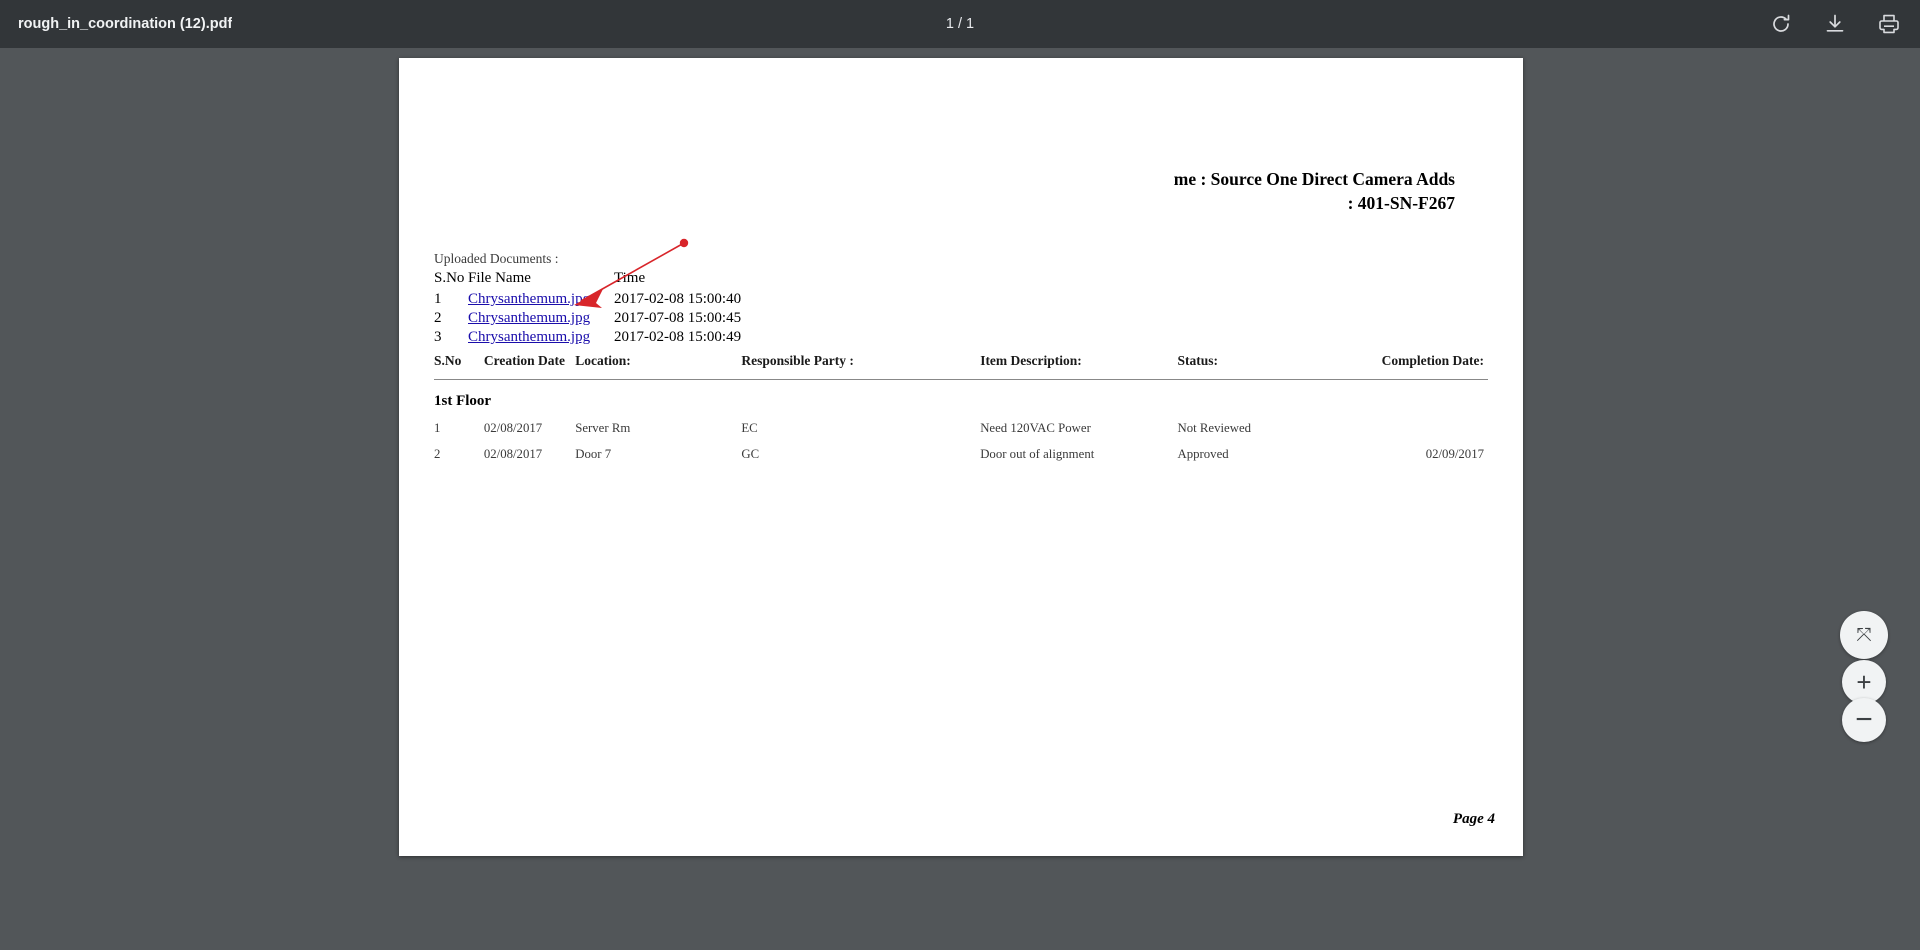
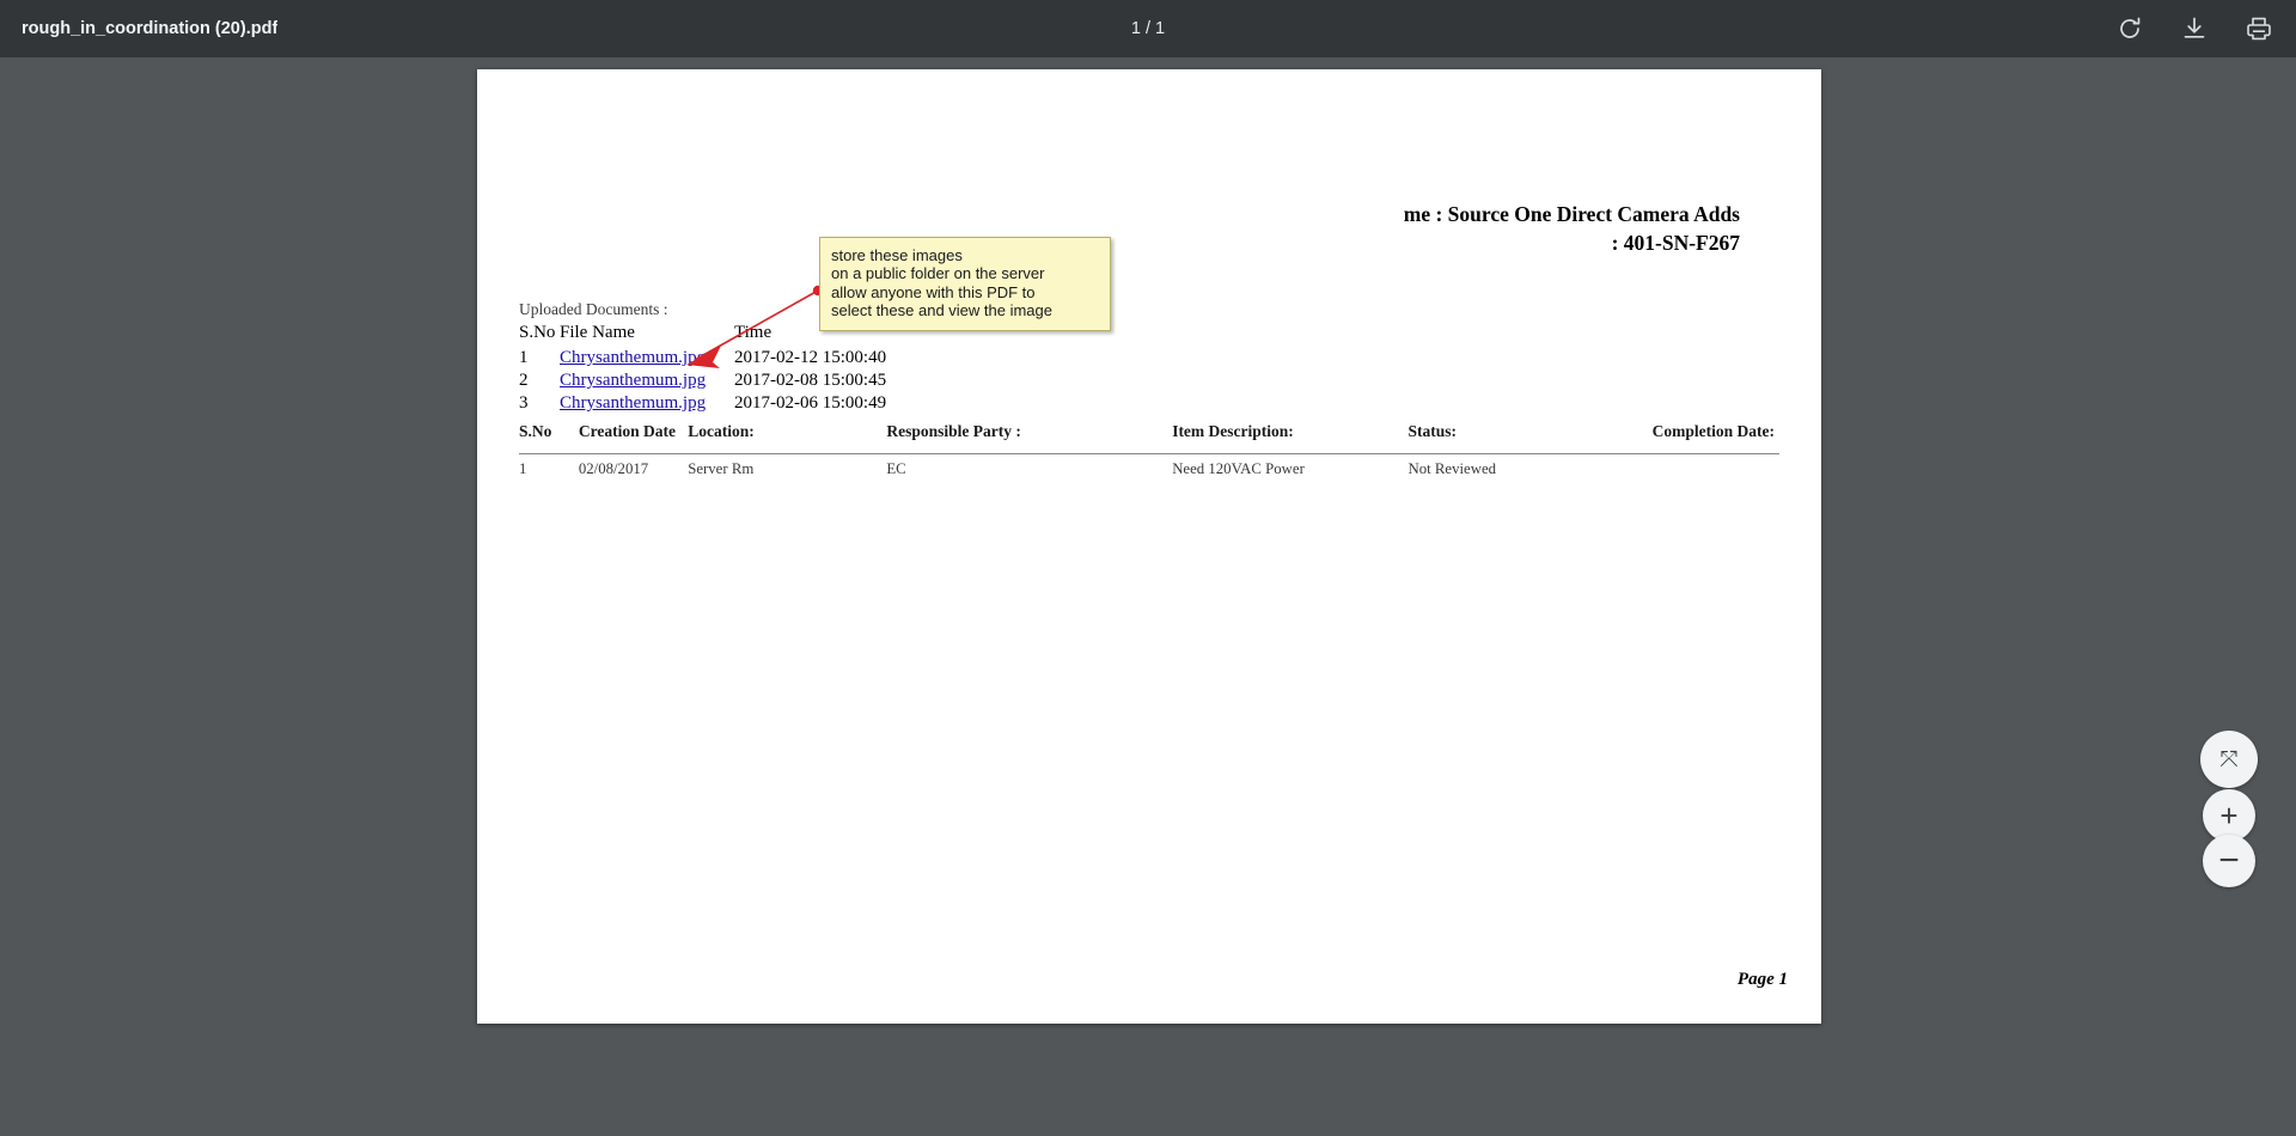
- rough_in_coordination (12).pdf
+ rough_in_coordination (20).pdf
  1 / 1
  me : Source One Direct Camera Adds
  : 401-SN-F267
  Uploaded Documents :
  S.No	File Name	Time
- 1	Chrysanthemum.jp	2017-02-08 15:00:40
+ 1	Chrysanthemum.jp	2017-02-12 15:00:40
- 2	Chrysanthemum.jpg	2017-07-08 15:00:45
+ 2	Chrysanthemum.jpg	2017-02-08 15:00:45
- 3	Chrysanthemum.jpg	2017-02-08 15:00:49
+ 3	Chrysanthemum.jpg	2017-02-06 15:00:49
  S.No	Creation Date	Location:	Responsible Party :	Item Description:	Status:	Completion Date:
- 1st Floor
  1	02/08/2017	Server Rm	EC	Need 120VAC Power	Not Reviewed
- 2	02/08/2017	Door 7	GC	Door out of alignment	Approved	02/09/2017
- Page 4
+ Page 1
+ store these images
+ on a public folder on the server
+ allow anyone with this PDF to
+ select these and view the image
  ⤧
  +
  −
